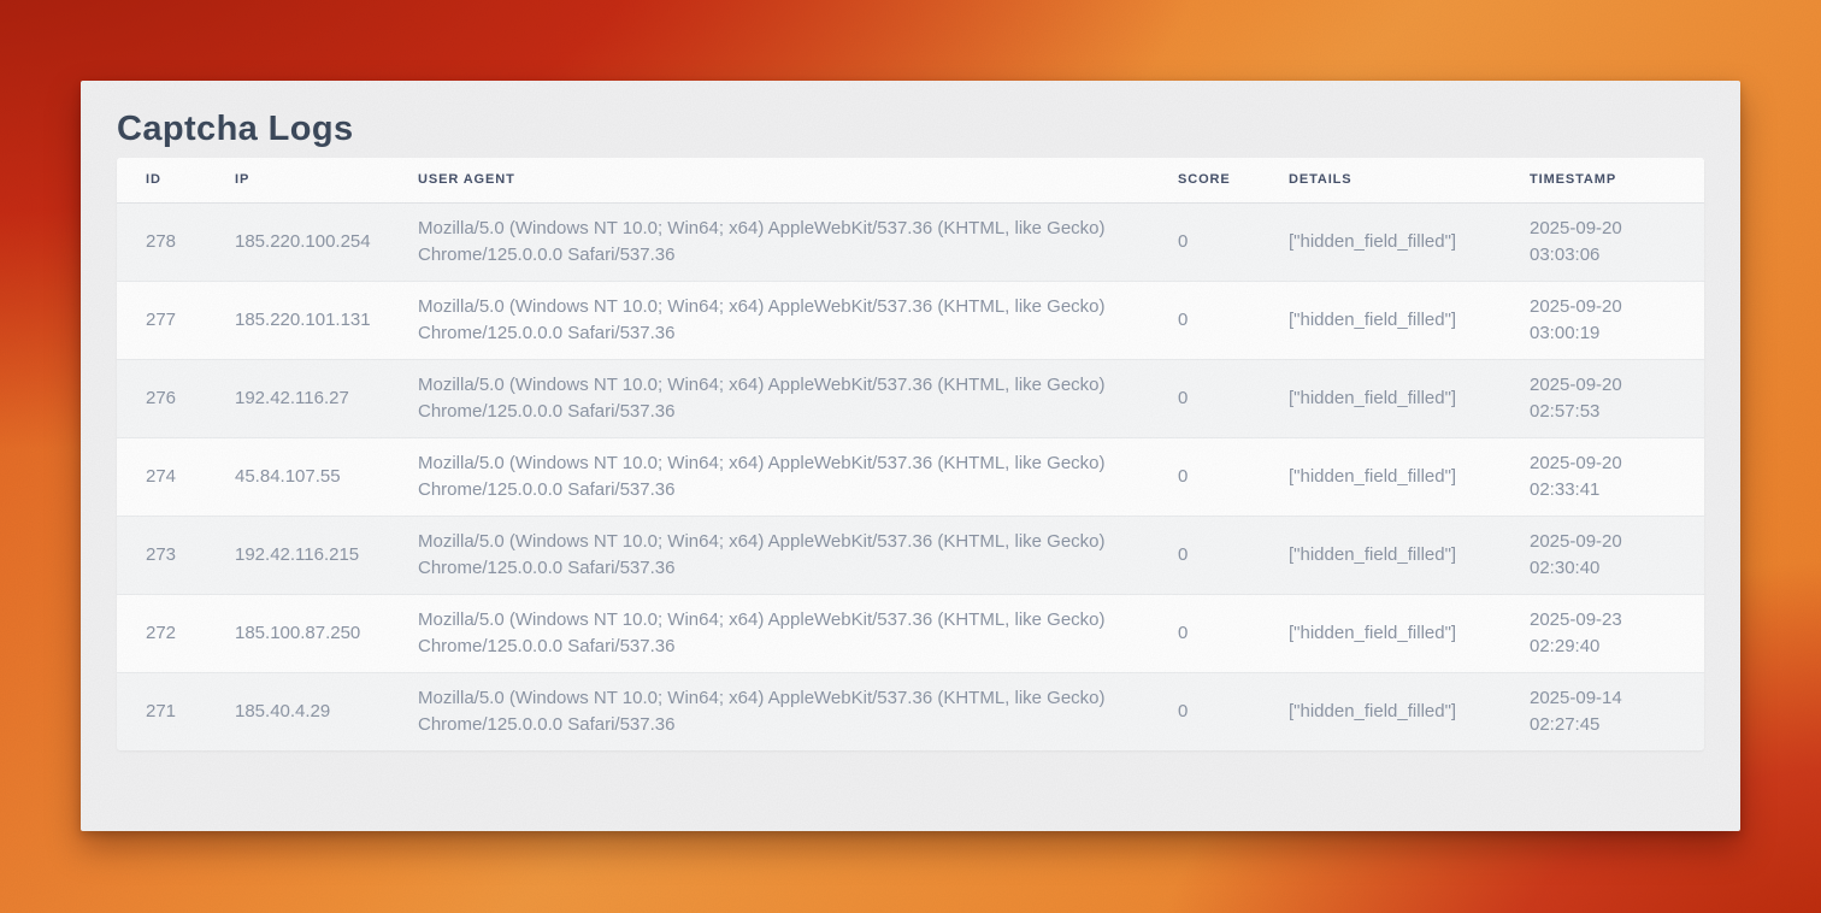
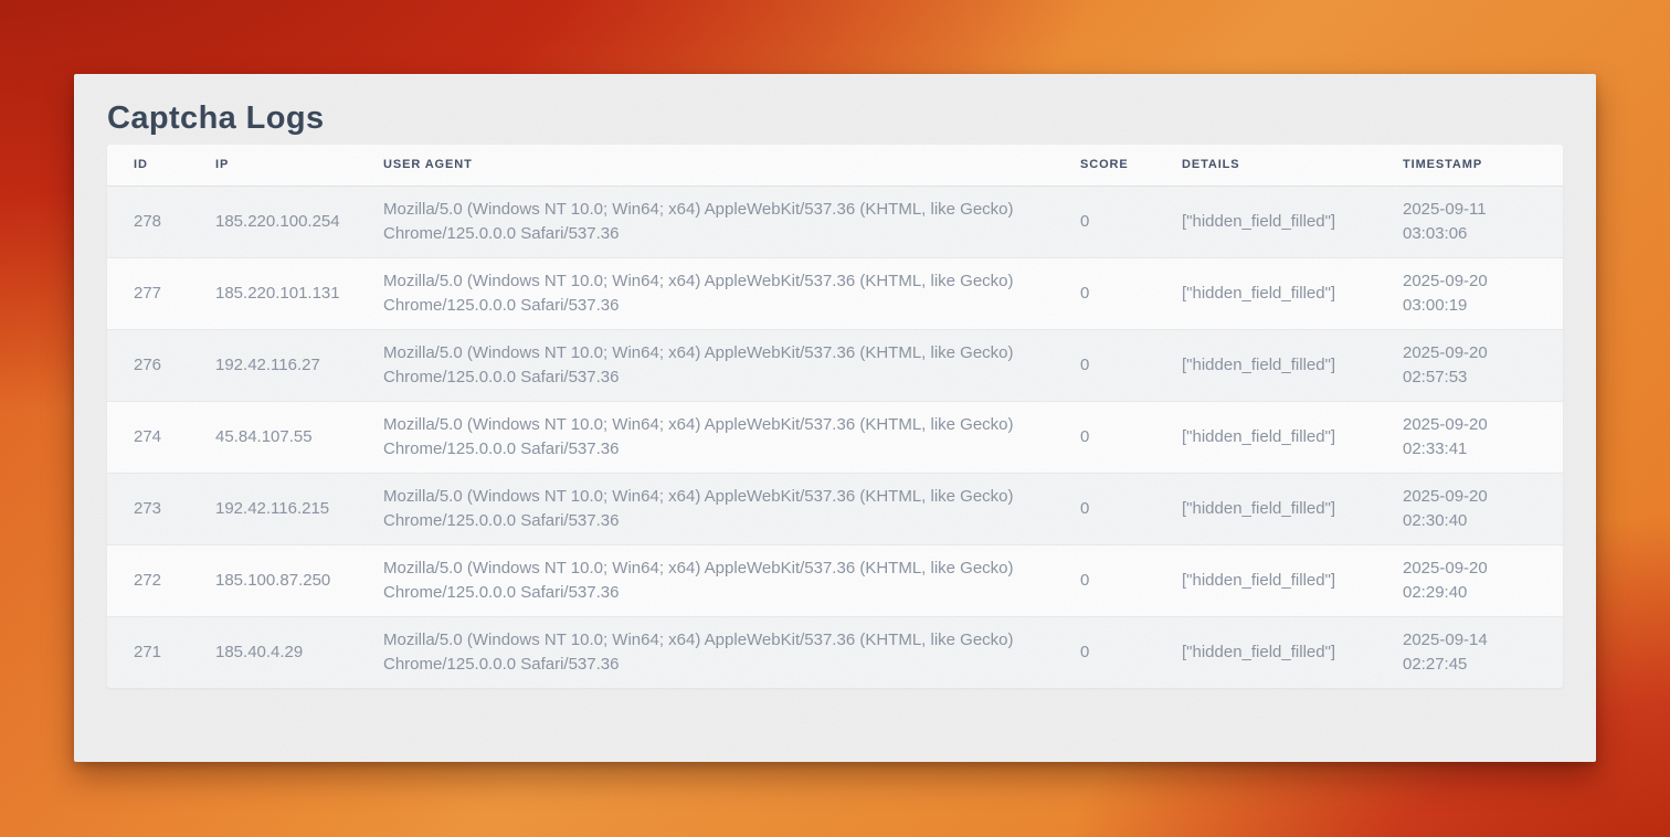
  Captcha Logs
  ID	IP	USER AGENT	SCORE	DETAILS	TIMESTAMP
- 278	185.220.100.254	Mozilla/5.0 (Windows NT 10.0; Win64; x64) AppleWebKit/537.36 (KHTML, like Gecko) Chrome/125.0.0.0 Safari/537.36	0	["hidden_field_filled"]	2025-09-20 03:03:06
+ 278	185.220.100.254	Mozilla/5.0 (Windows NT 10.0; Win64; x64) AppleWebKit/537.36 (KHTML, like Gecko) Chrome/125.0.0.0 Safari/537.36	0	["hidden_field_filled"]	2025-09-11 03:03:06
  277	185.220.101.131	Mozilla/5.0 (Windows NT 10.0; Win64; x64) AppleWebKit/537.36 (KHTML, like Gecko) Chrome/125.0.0.0 Safari/537.36	0	["hidden_field_filled"]	2025-09-20 03:00:19
  276	192.42.116.27	Mozilla/5.0 (Windows NT 10.0; Win64; x64) AppleWebKit/537.36 (KHTML, like Gecko) Chrome/125.0.0.0 Safari/537.36	0	["hidden_field_filled"]	2025-09-20 02:57:53
  274	45.84.107.55	Mozilla/5.0 (Windows NT 10.0; Win64; x64) AppleWebKit/537.36 (KHTML, like Gecko) Chrome/125.0.0.0 Safari/537.36	0	["hidden_field_filled"]	2025-09-20 02:33:41
  273	192.42.116.215	Mozilla/5.0 (Windows NT 10.0; Win64; x64) AppleWebKit/537.36 (KHTML, like Gecko) Chrome/125.0.0.0 Safari/537.36	0	["hidden_field_filled"]	2025-09-20 02:30:40
- 272	185.100.87.250	Mozilla/5.0 (Windows NT 10.0; Win64; x64) AppleWebKit/537.36 (KHTML, like Gecko) Chrome/125.0.0.0 Safari/537.36	0	["hidden_field_filled"]	2025-09-23 02:29:40
+ 272	185.100.87.250	Mozilla/5.0 (Windows NT 10.0; Win64; x64) AppleWebKit/537.36 (KHTML, like Gecko) Chrome/125.0.0.0 Safari/537.36	0	["hidden_field_filled"]	2025-09-20 02:29:40
  271	185.40.4.29	Mozilla/5.0 (Windows NT 10.0; Win64; x64) AppleWebKit/537.36 (KHTML, like Gecko) Chrome/125.0.0.0 Safari/537.36	0	["hidden_field_filled"]	2025-09-14 02:27:45
